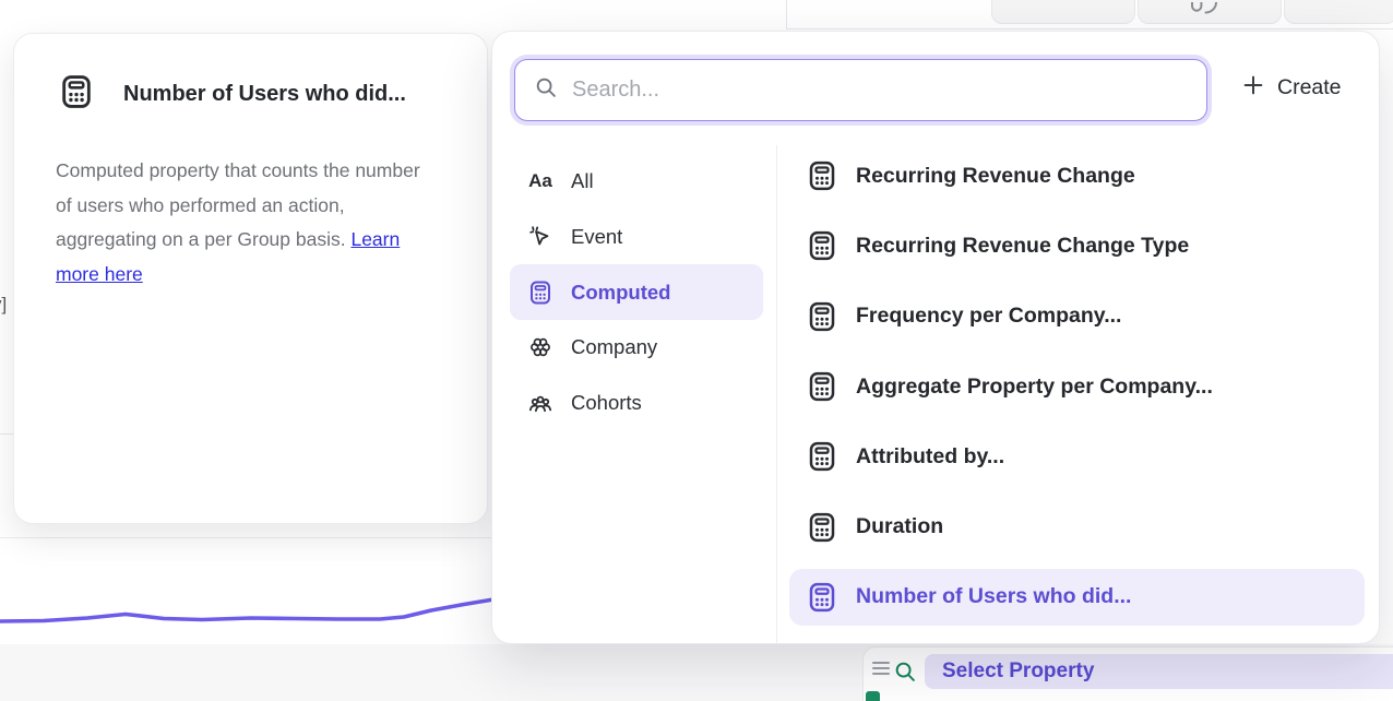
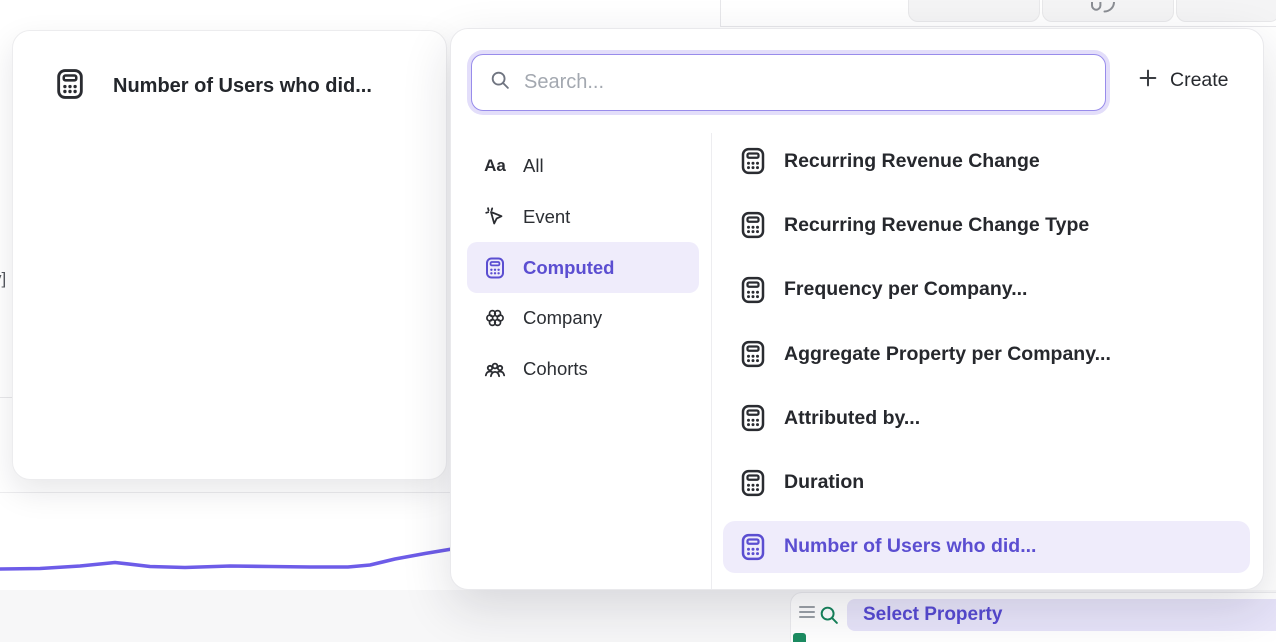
  Select Property
  Number of Users who did...
- Computed property that counts the number of users who performed an action, aggregating on a per Group basis. Learn more here
  Search...
  Create
  Aa
  All
  Event
  Computed
  Company
  Cohorts
  Recurring Revenue Change
  Recurring Revenue Change Type
  Frequency per Company...
  Aggregate Property per Company...
  Attributed by...
  Duration
  Number of Users who did...
